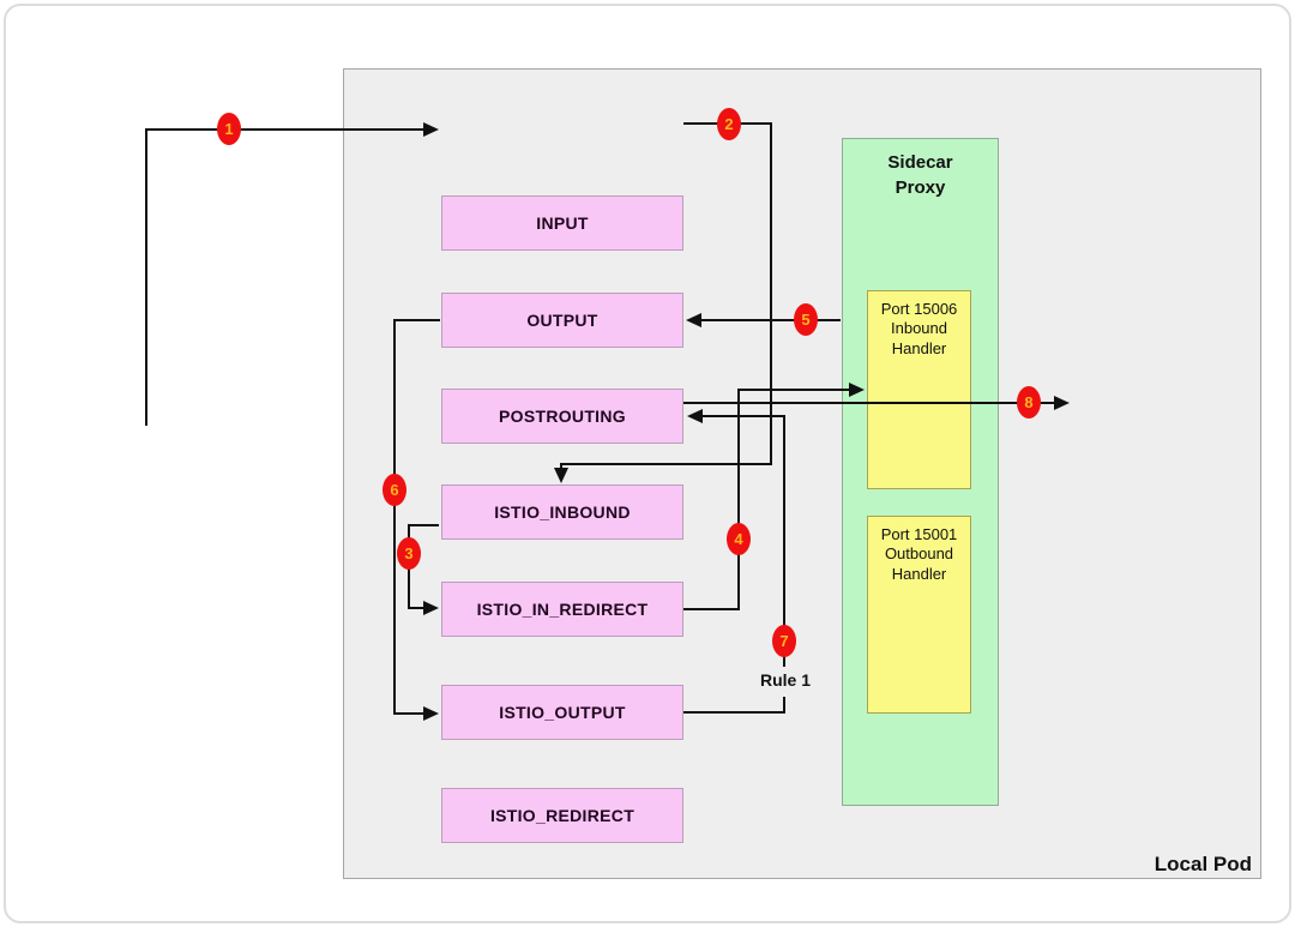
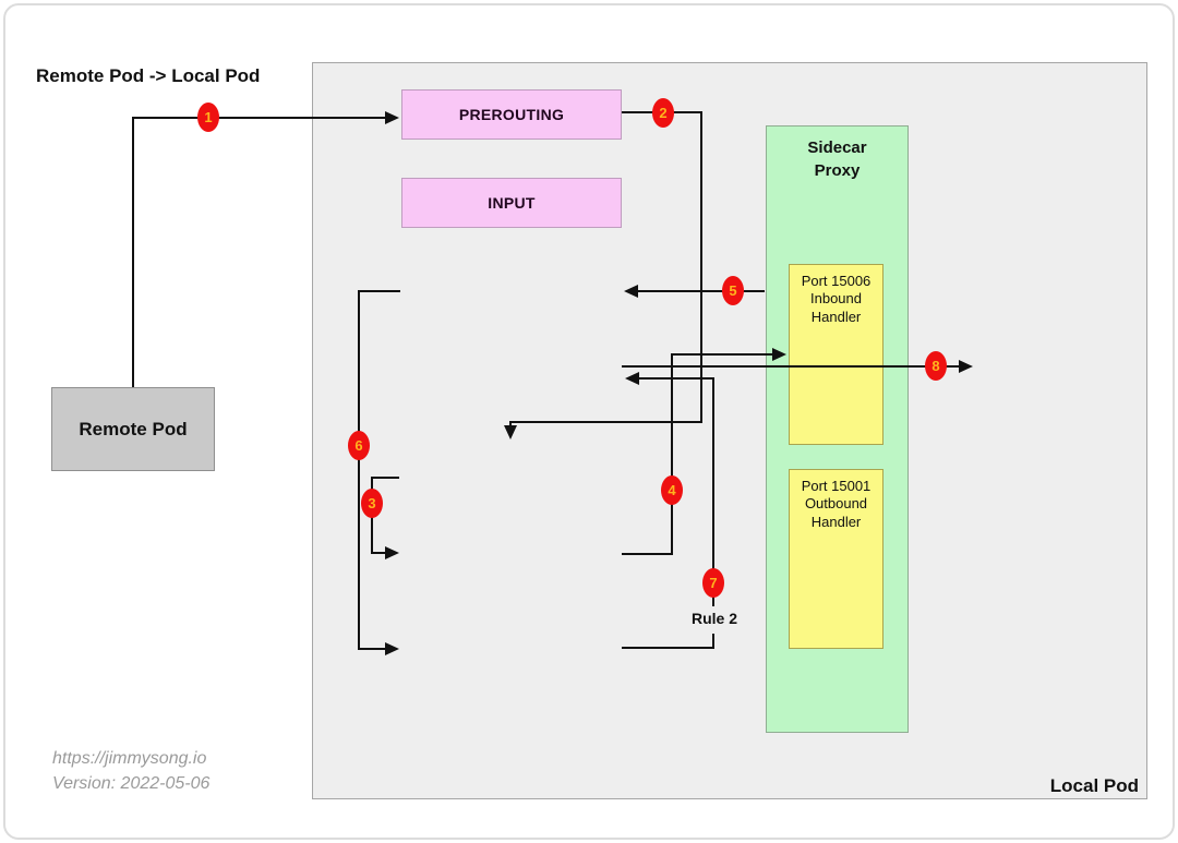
+ Remote Pod -> Local Pod
  Local Pod
+ Remote Pod
+ PREROUTING
  INPUT
- OUTPUT
- POSTROUTING
- ISTIO_INBOUND
- ISTIO_IN_REDIRECT
- ISTIO_OUTPUT
- ISTIO_REDIRECT
  Sidecar
  Proxy
  Port 15006
  Inbound
  Handler
  Port 15001
  Outbound
  Handler
  1
  2
  3
  4
  5
  6
  7
  8
- Rule 1
+ Rule 2
+ https://jimmysong.io
+ Version: 2022-05-06
